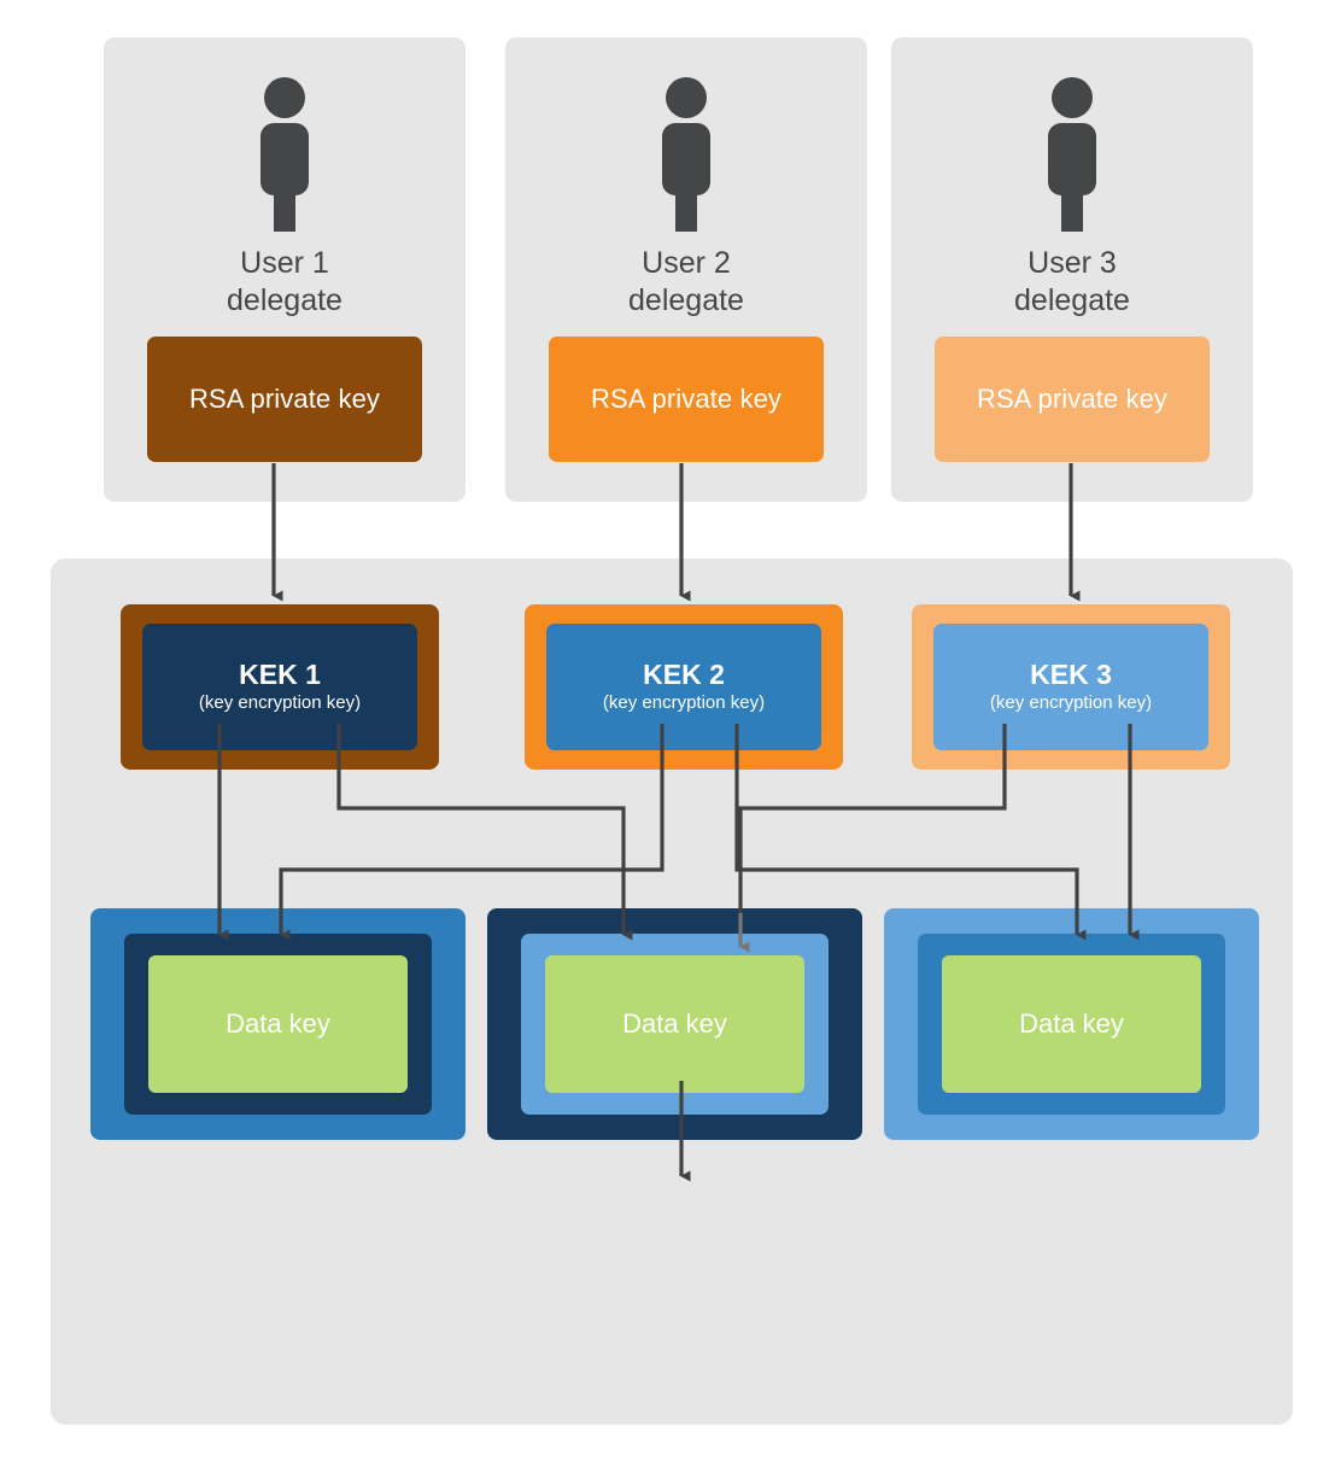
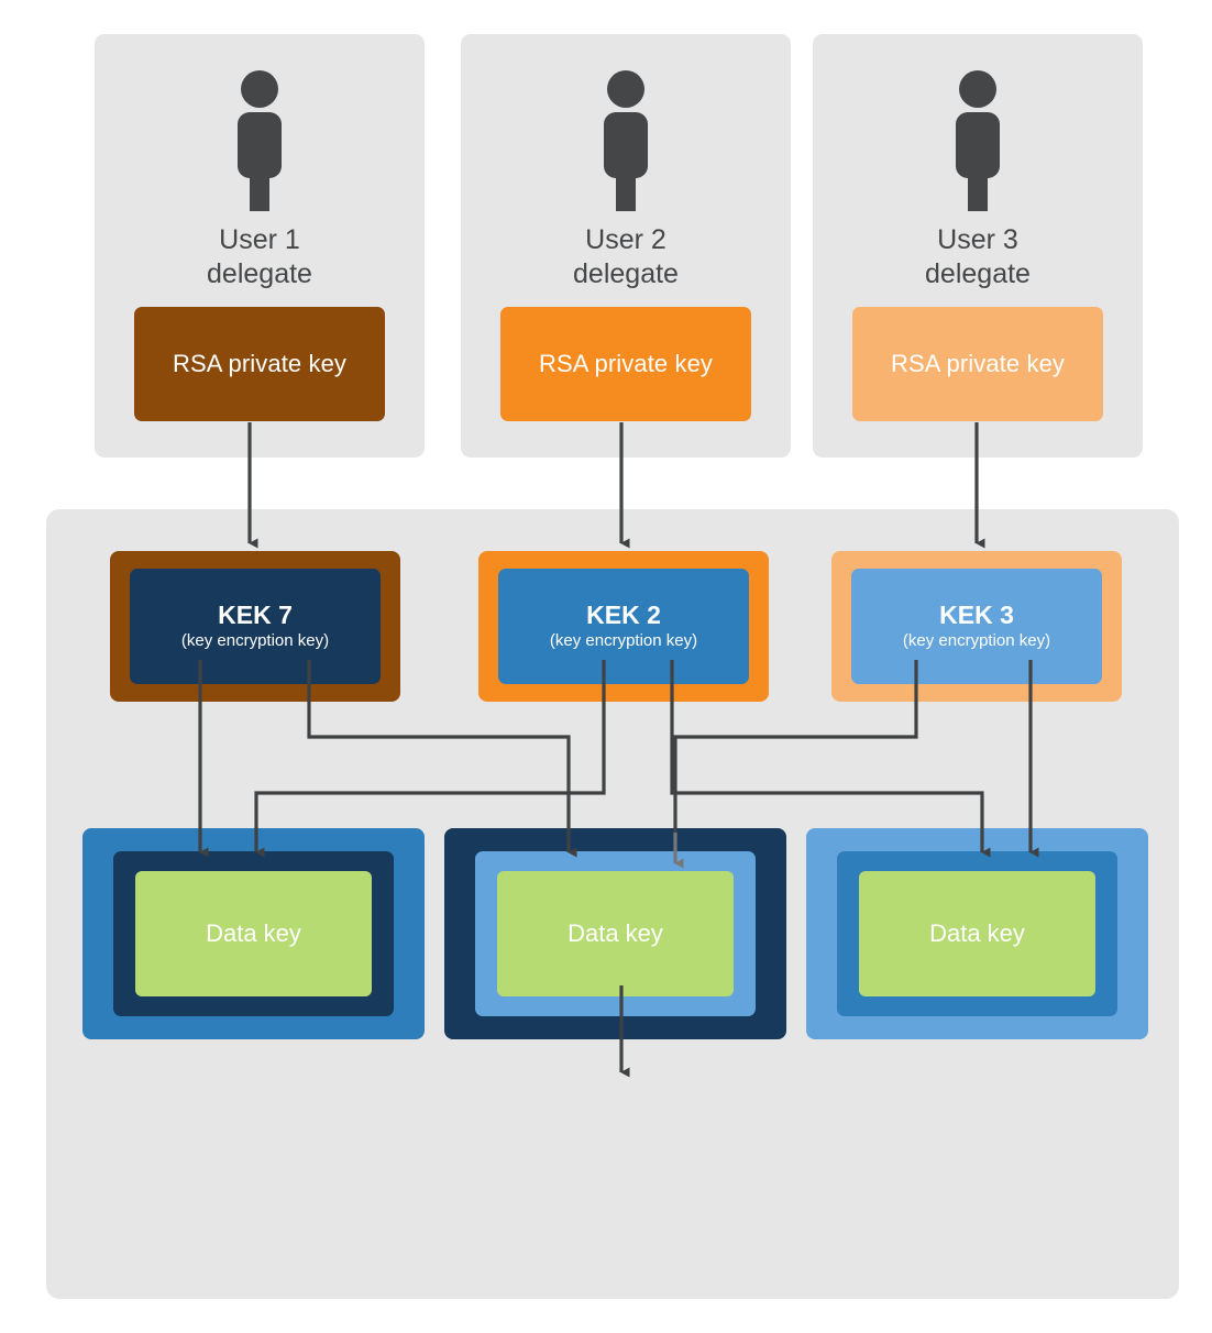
  User 1
  delegate
  RSA private key
  User 2
  delegate
  RSA private key
  User 3
  delegate
  RSA private key
- KEK 1
+ KEK 7
  (key encryption key)
  KEK 2
  (key encryption key)
  KEK 3
  (key encryption key)
  Data key
  Data key
  Data key
